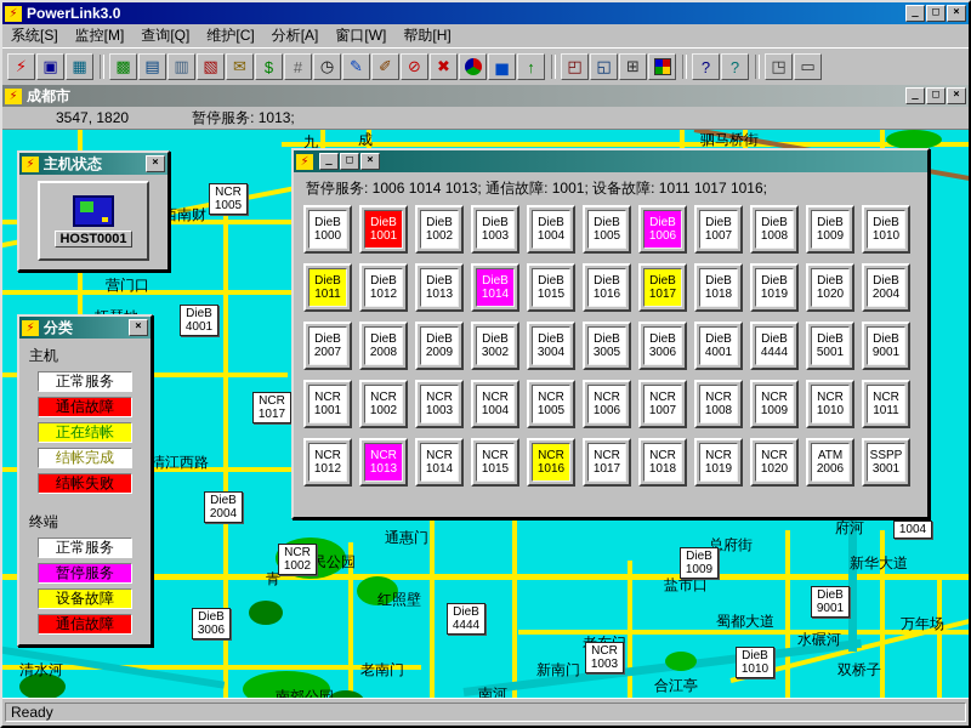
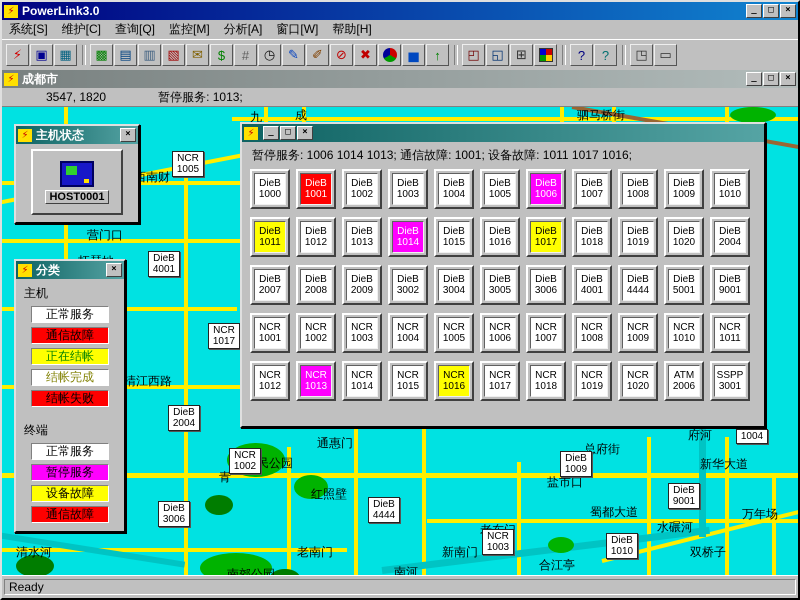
  ⚡
  PowerLink3.0
  _
  □
  ×
  系统[S]
- 监控[M]
+ 维护[C]
  查询[Q]
- 维护[C]
+ 监控[M]
  分析[A]
  窗口[W]
  帮助[H]
  ⚡
  ▣
  ▦
  ▩
  ▤
  ▥
  ▧
  ✉
  $
  #
  ◷
  ✎
  ✐
  ⊘
  ✖
  ▅
  ↑
  ◰
  ◱
  ⊞
  ?
  ?
  ◳
  ▭
  ⚡
  成都市
  _
  □
  ×
  3547, 1820
  暂停服务: 1013;
  九
  成
  驷马桥街
  西南财
  营门口
  清江西路
  通惠门
  民公园
  青
  红照壁
  总府街
  盐市口
  府河
  新华大道
  万年场
  水碾河
  蜀都大道
  双桥子
  新南门
  合江亭
  南河
  老南门
  南郊公园
  清水河
  NCR
  1005
  DieB
  4001
  NCR
  1017
  DieB
  2004
  NCR
  1002
  DieB
  3006
  DieB
  4444
  NCR
  1003
  DieB
  1009
  DieB
  9001
  DieB
  1010
  1004
  ⚡
  主机状态
  ×
  HOST0001
  ⚡
  分类
  ×
  主机
  正常服务
  通信故障
  正在结帐
  结帐完成
  结帐失败
  终端
  正常服务
  暂停服务
  设备故障
  通信故障
  ⚡
  _
  □
  ×
  暂停服务: 1006 1014 1013; 通信故障: 1001; 设备故障: 1011 1017 1016;
  DieB
  1000
  DieB
  1001
  DieB
  1002
  DieB
  1003
  DieB
  1004
  DieB
  1005
  DieB
  1006
  DieB
  1007
  DieB
  1008
  DieB
  1009
  DieB
  1010
  DieB
  1011
  DieB
  1012
  DieB
  1013
  DieB
  1014
  DieB
  1015
  DieB
  1016
  DieB
  1017
  DieB
  1018
  DieB
  1019
  DieB
  1020
  DieB
  2004
  DieB
  2007
  DieB
  2008
  DieB
  2009
  DieB
  3002
  DieB
  3004
  DieB
  3005
  DieB
  3006
  DieB
  4001
  DieB
  4444
  DieB
  5001
  DieB
  9001
  NCR
  1001
  NCR
  1002
  NCR
  1003
  NCR
  1004
  NCR
  1005
  NCR
  1006
  NCR
  1007
  NCR
  1008
  NCR
  1009
  NCR
  1010
  NCR
  1011
  NCR
  1012
  NCR
  1013
  NCR
  1014
  NCR
  1015
  NCR
  1016
  NCR
  1017
  NCR
  1018
  NCR
  1019
  NCR
  1020
  ATM
  2006
  SSPP
  3001
  Ready
